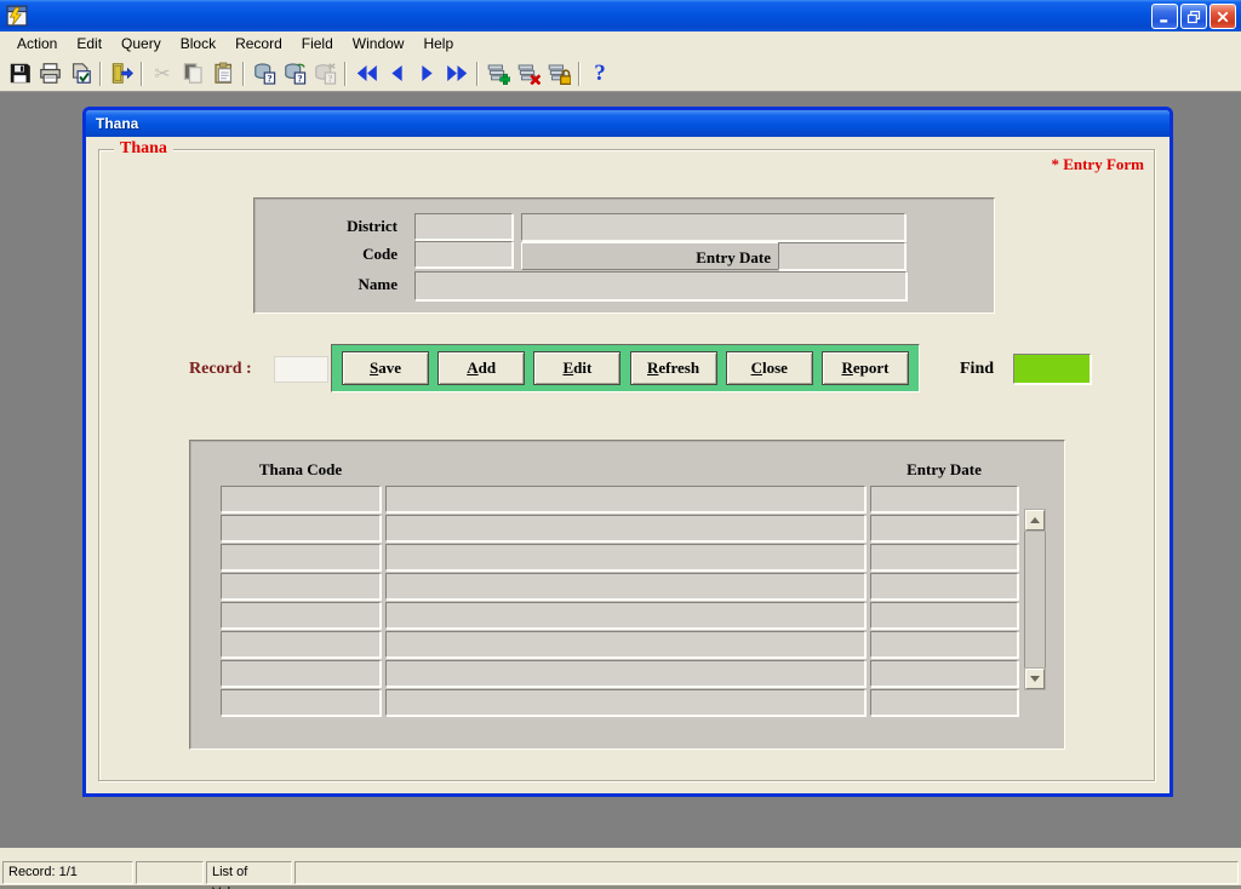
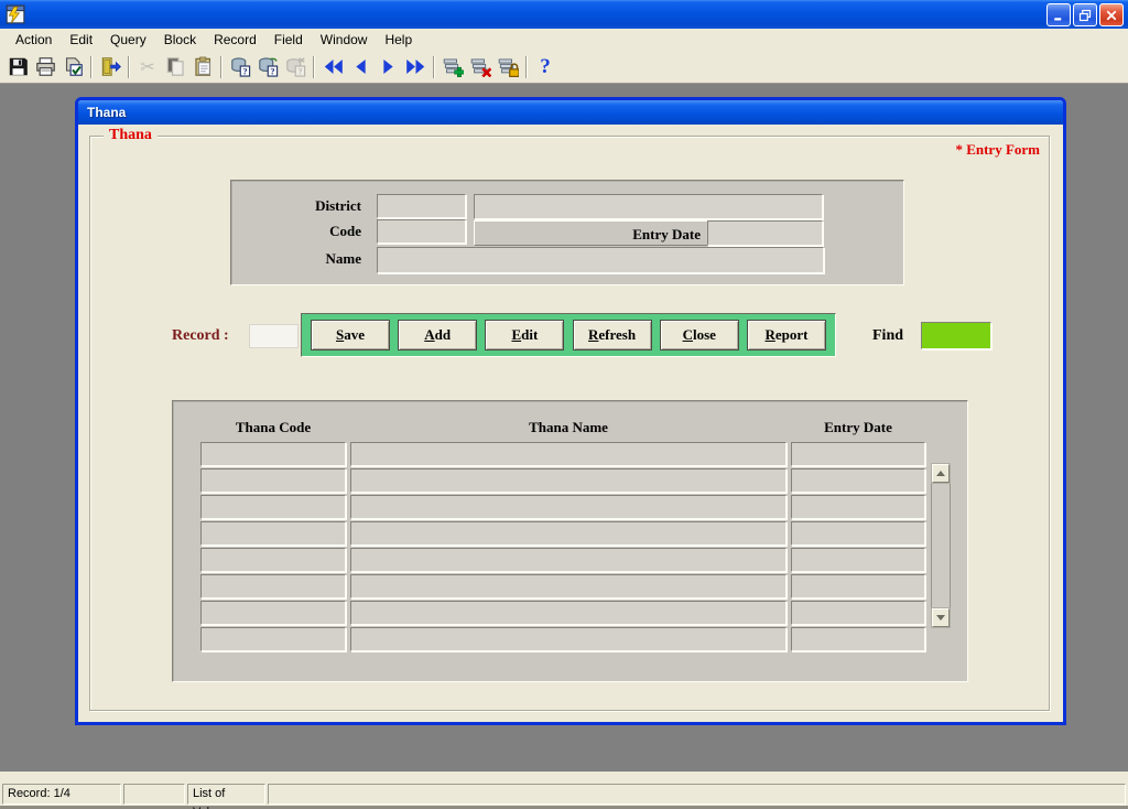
  Action
  Edit
  Query
  Block
  Record
  Field
  Window
  Help
  ✂
  ?
  ?
  ?
  ?
  Thana
  Thana
  * Entry Form
  District
  Code
  Entry Date
  Name
  Record :
  Save
  Add
  Edit
  Refresh
  Close
  Report
  Find
  Thana Code
+ Thana Name
  Entry Date
- Record: 1/1
+ Record: 1/4
